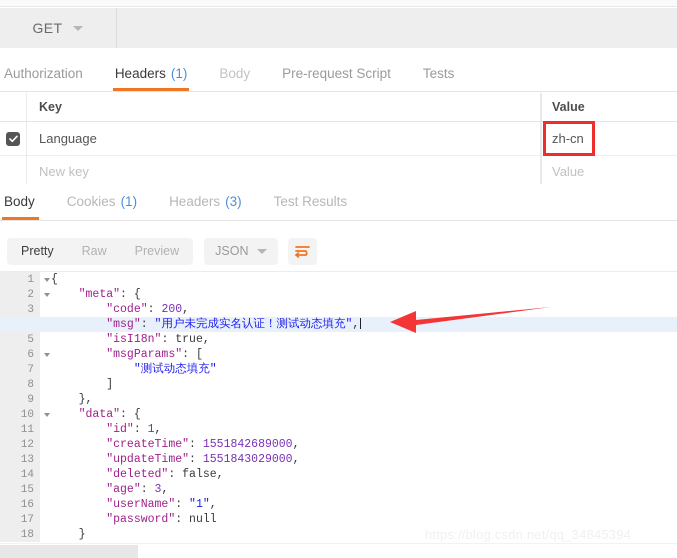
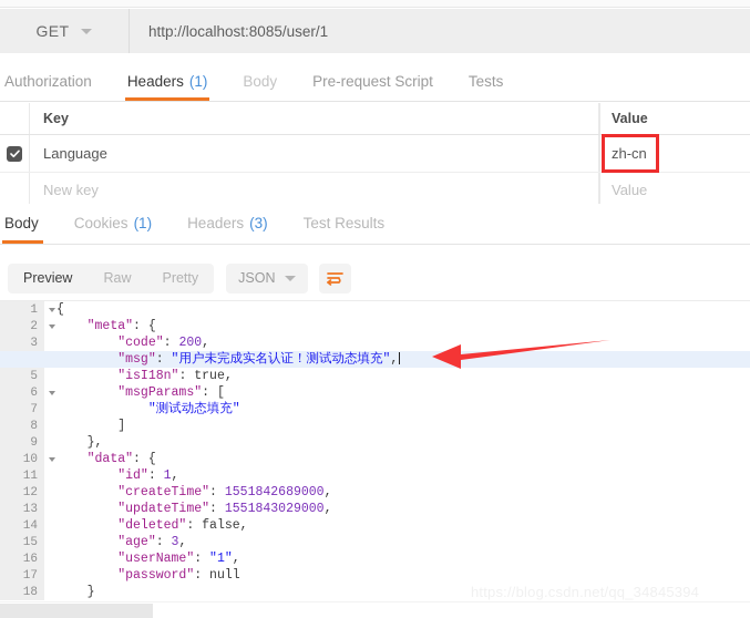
  GET
+ http://localhost:8085/user/1
  Authorization
  Headers
  (1)
  Body
  Pre-request Script
  Tests
  Key
  Value
  Language
  zh-cn
  New key
  Value
  Body
  Cookies
  (1)
  Headers
  (3)
  Test Results
- Pretty
+ Preview
  Raw
- Preview
+ Pretty
  JSON
  1
  2
  3
  5
  6
  7
  8
  9
  10
  11
  12
  13
  14
  15
  16
  17
  18
  {
  "meta": {
  "code": 200,
  "msg": "用户未完成实名认证！测试动态填充",
  "isI18n": true,
  "msgParams": [
  "测试动态填充"
  ]
  },
  "data": {
  "id": 1,
  "createTime": 1551842689000,
  "updateTime": 1551843029000,
  "deleted": false,
  "age": 3,
  "userName": "1",
  "password": null
  }
